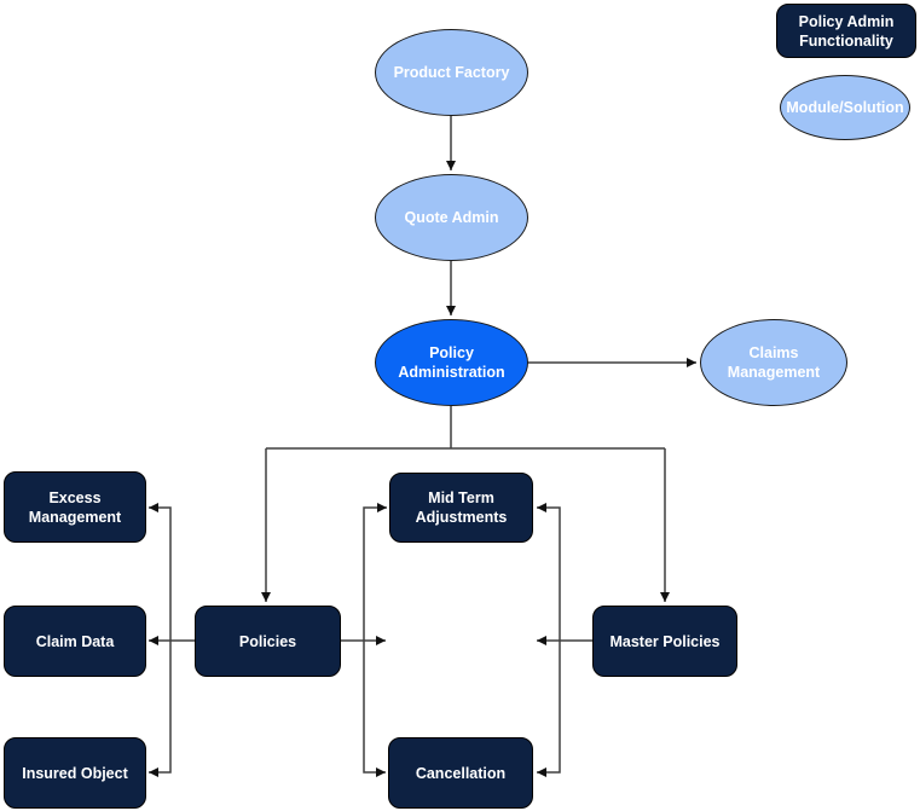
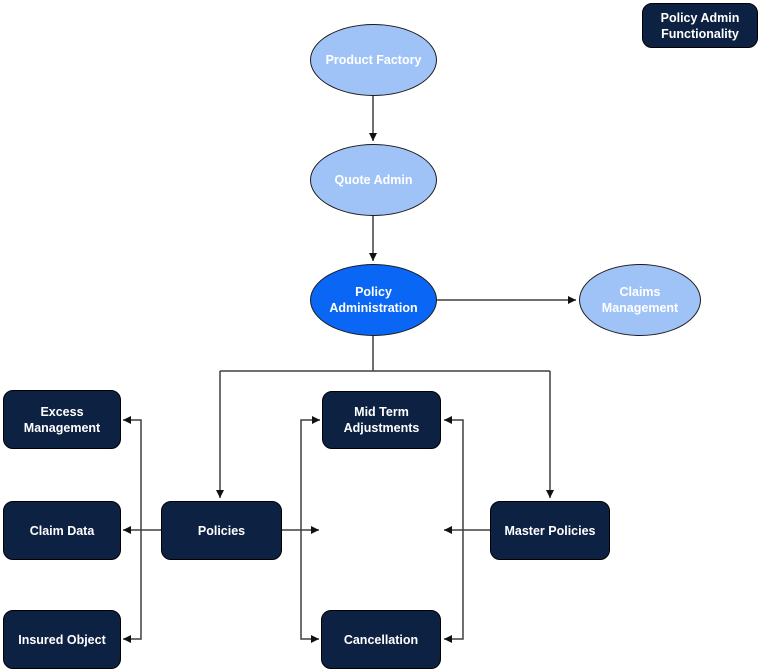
  Policy Admin Functionality
- Module/Solution
  Product Factory
  Quote Admin
  Policy Administration
  Claims Management
  Excess Management
  Claim Data
  Insured Object
  Policies
  Mid Term Adjustments
  Cancellation
  Master Policies
